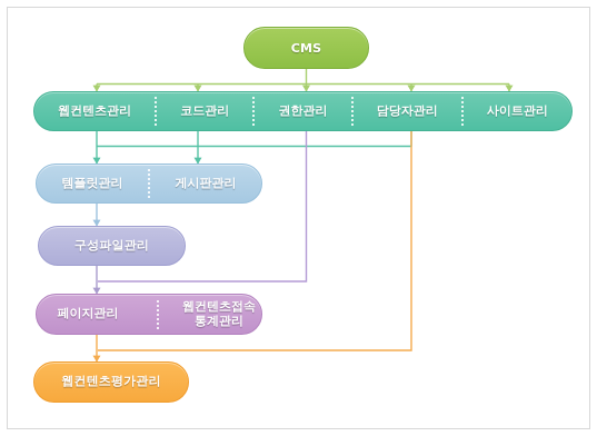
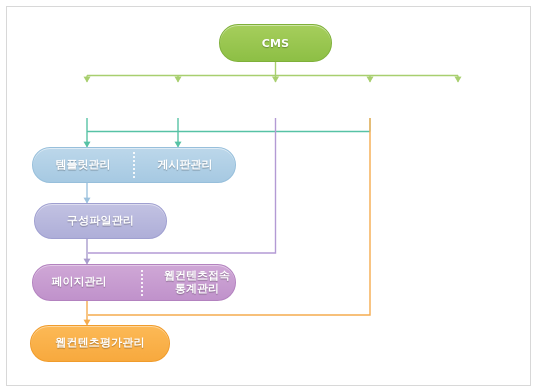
  CMS
- 웹컨텐츠관리
- 코드관리
- 권한관리
- 담당자관리
- 사이트관리
  템플릿관리
  게시판관리
  구성파일관리
  페이지관리
  웹컨텐츠접속
  통계관리
  웹컨텐츠평가관리
